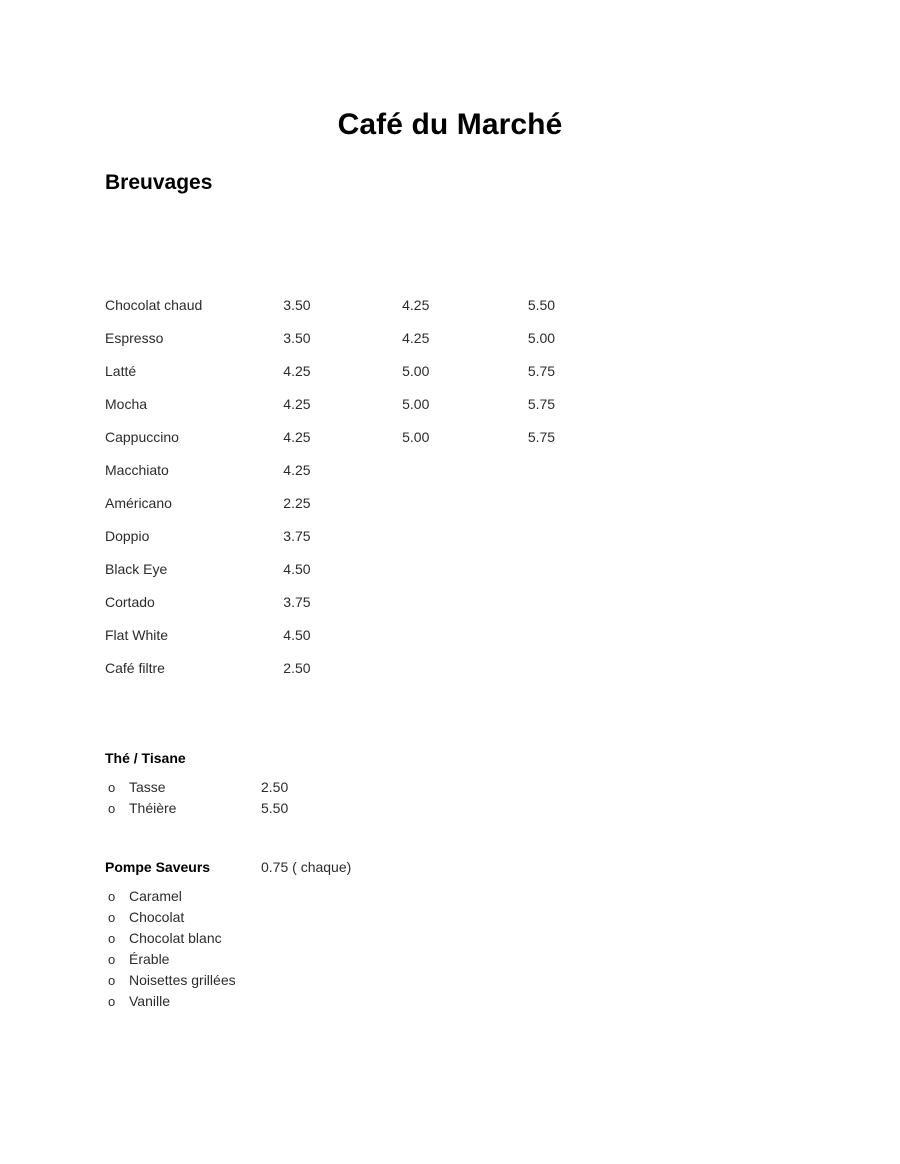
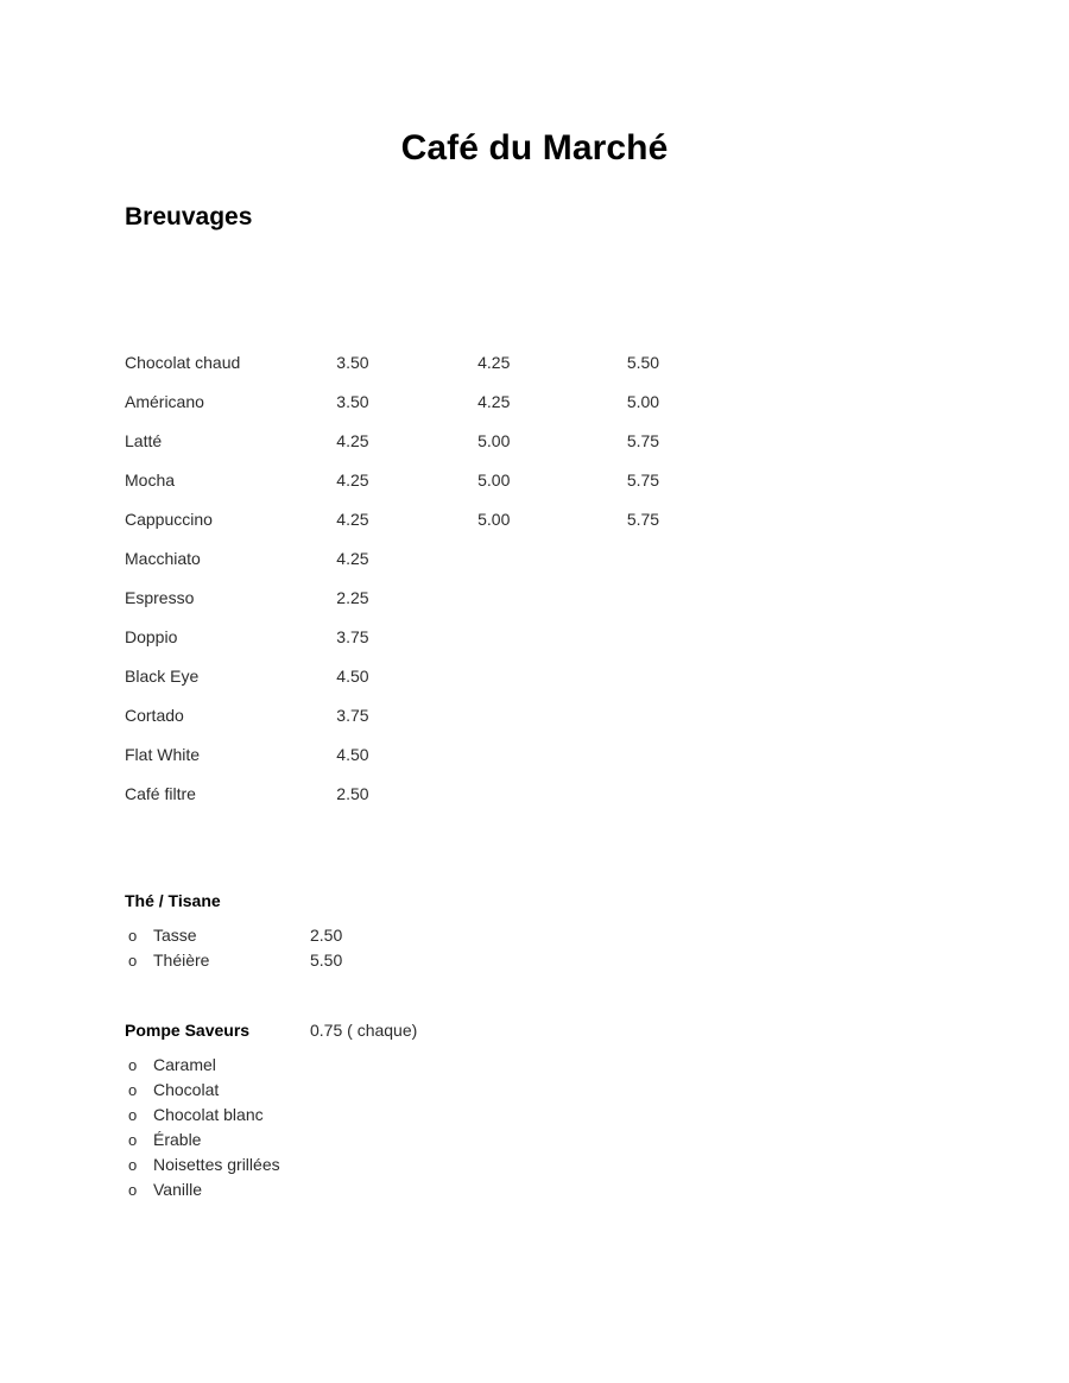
  Café du Marché
  Breuvages
  Chocolat chaud	3.50	4.25	5.50
- Espresso	3.50	4.25	5.00
+ Américano	3.50	4.25	5.00
  Latté	4.25	5.00	5.75
  Mocha	4.25	5.00	5.75
  Cappuccino	4.25	5.00	5.75
  Macchiato	4.25
- Américano	2.25
+ Espresso	2.25
  Doppio	3.75
  Black Eye	4.50
  Cortado	3.75
  Flat White	4.50
  Café filtre	2.50
  Thé / Tisane
  o
  Tasse
  2.50
  o
  Théière
  5.50
  Pompe Saveurs
  0.75 ( chaque)
  o
  Caramel
  o
  Chocolat
  o
  Chocolat blanc
  o
  Érable
  o
  Noisettes grillées
  o
  Vanille
